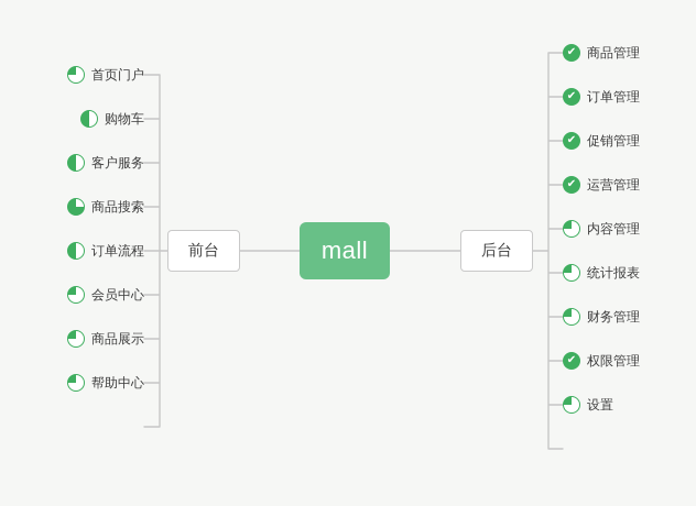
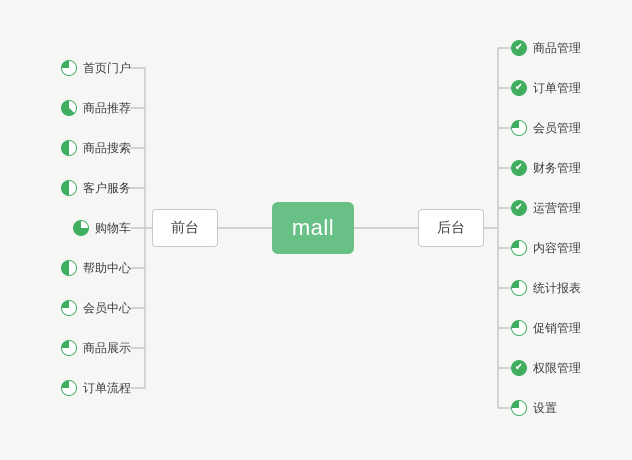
  首页门户
+ 商品推荐
- 购物车
+ 商品搜索
  客户服务
- 商品搜索
+ 购物车
- 订单流程
+ 帮助中心
  会员中心
  商品展示
- 帮助中心
+ 订单流程
  ✔
  商品管理
  ✔
  订单管理
+ 会员管理
  ✔
- 促销管理
+ 财务管理
  ✔
  运营管理
  内容管理
  统计报表
- 财务管理
+ 促销管理
  ✔
  权限管理
  设置
  前台
  mall
  后台
